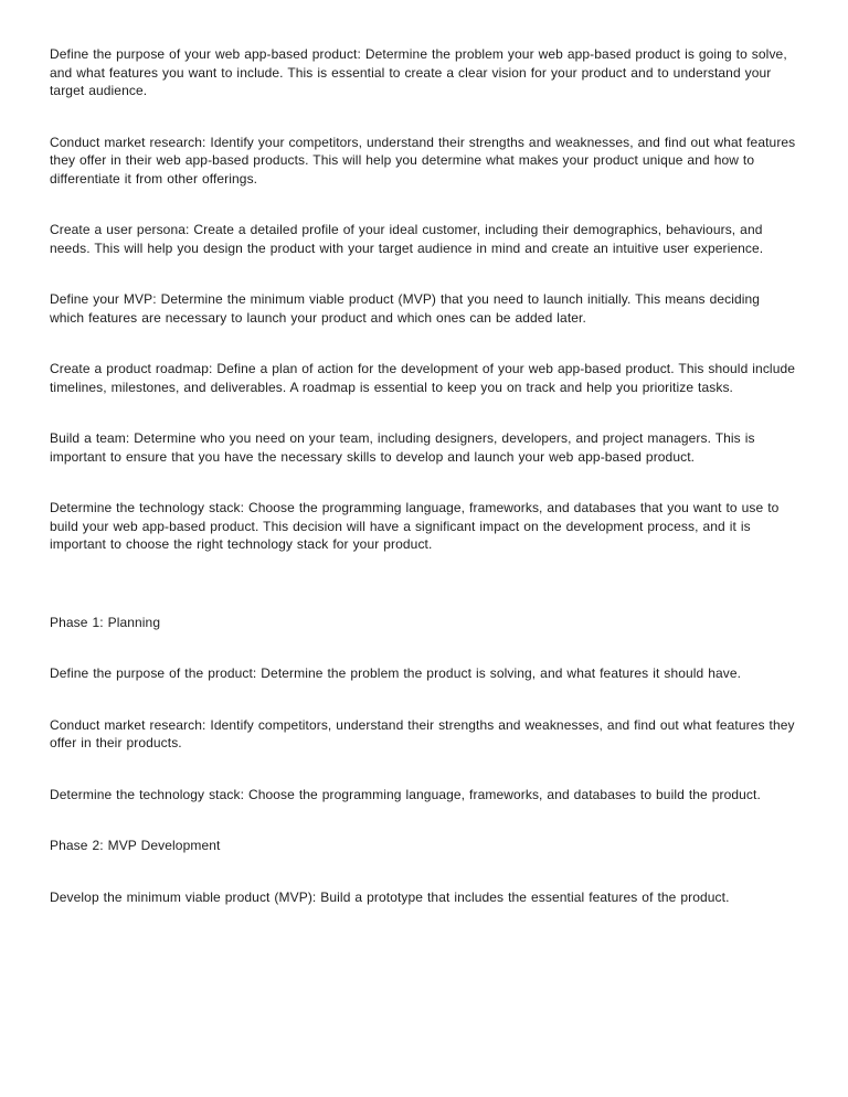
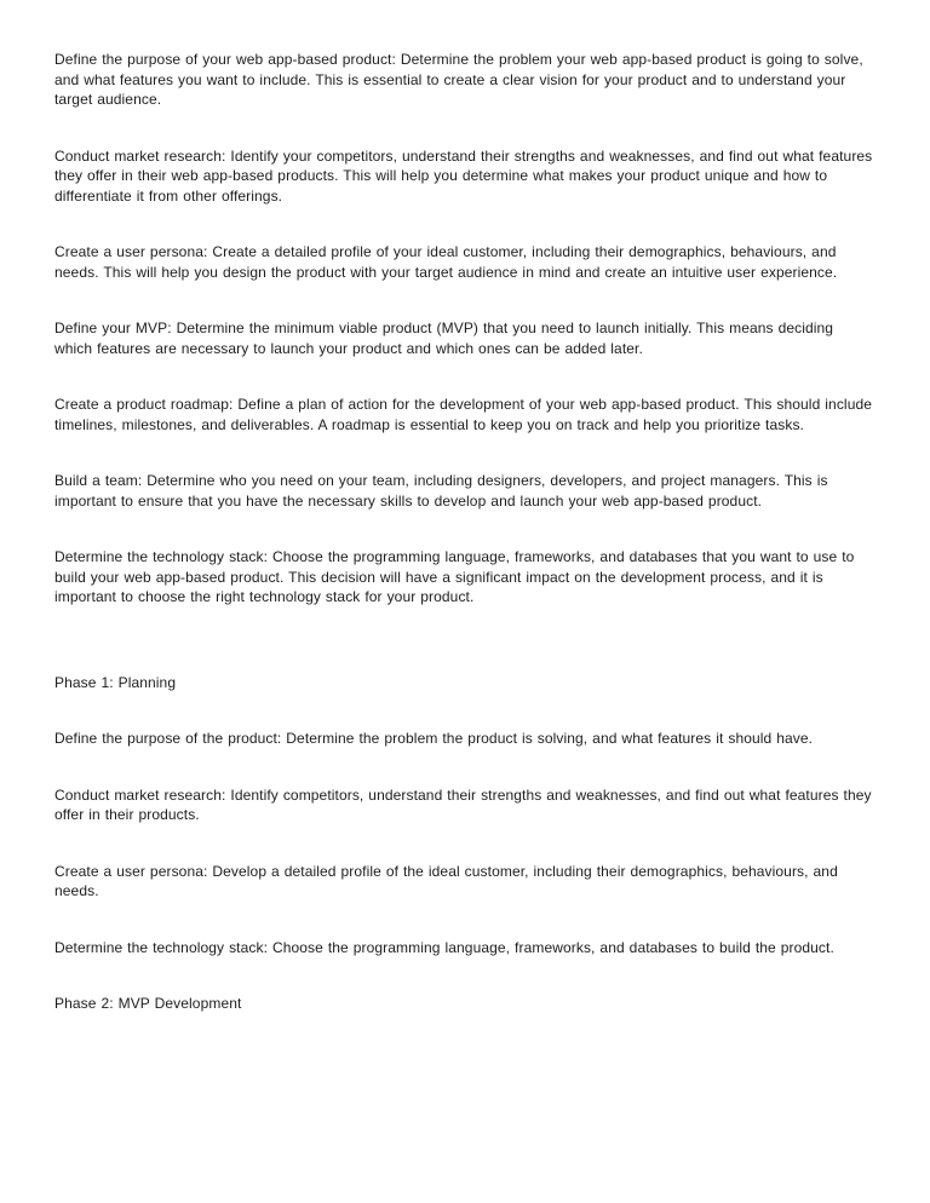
  Define the purpose of your web app-based product: Determine the problem your web app-based product is going to solve, and what features you want to include. This is essential to create a clear vision for your product and to understand your target audience.
  Conduct market research: Identify your competitors, understand their strengths and weaknesses, and find out what features they offer in their web app-based products. This will help you determine what makes your product unique and how to differentiate it from other offerings.
  Create a user persona: Create a detailed profile of your ideal customer, including their demographics, behaviours, and needs. This will help you design the product with your target audience in mind and create an intuitive user experience.
  Define your MVP: Determine the minimum viable product (MVP) that you need to launch initially. This means deciding which features are necessary to launch your product and which ones can be added later.
  Create a product roadmap: Define a plan of action for the development of your web app-based product. This should include timelines, milestones, and deliverables. A roadmap is essential to keep you on track and help you prioritize tasks.
  Build a team: Determine who you need on your team, including designers, developers, and project managers. This is important to ensure that you have the necessary skills to develop and launch your web app-based product.
  Determine the technology stack: Choose the programming language, frameworks, and databases that you want to use to build your web app-based product. This decision will have a significant impact on the development process, and it is important to choose the right technology stack for your product.
  Phase 1: Planning
  Define the purpose of the product: Determine the problem the product is solving, and what features it should have.
  Conduct market research: Identify competitors, understand their strengths and weaknesses, and find out what features they offer in their products.
+ Create a user persona: Develop a detailed profile of the ideal customer, including their demographics, behaviours, and needs.
  Determine the technology stack: Choose the programming language, frameworks, and databases to build the product.
  Phase 2: MVP Development
- Develop the minimum viable product (MVP): Build a prototype that includes the essential features of the product.
